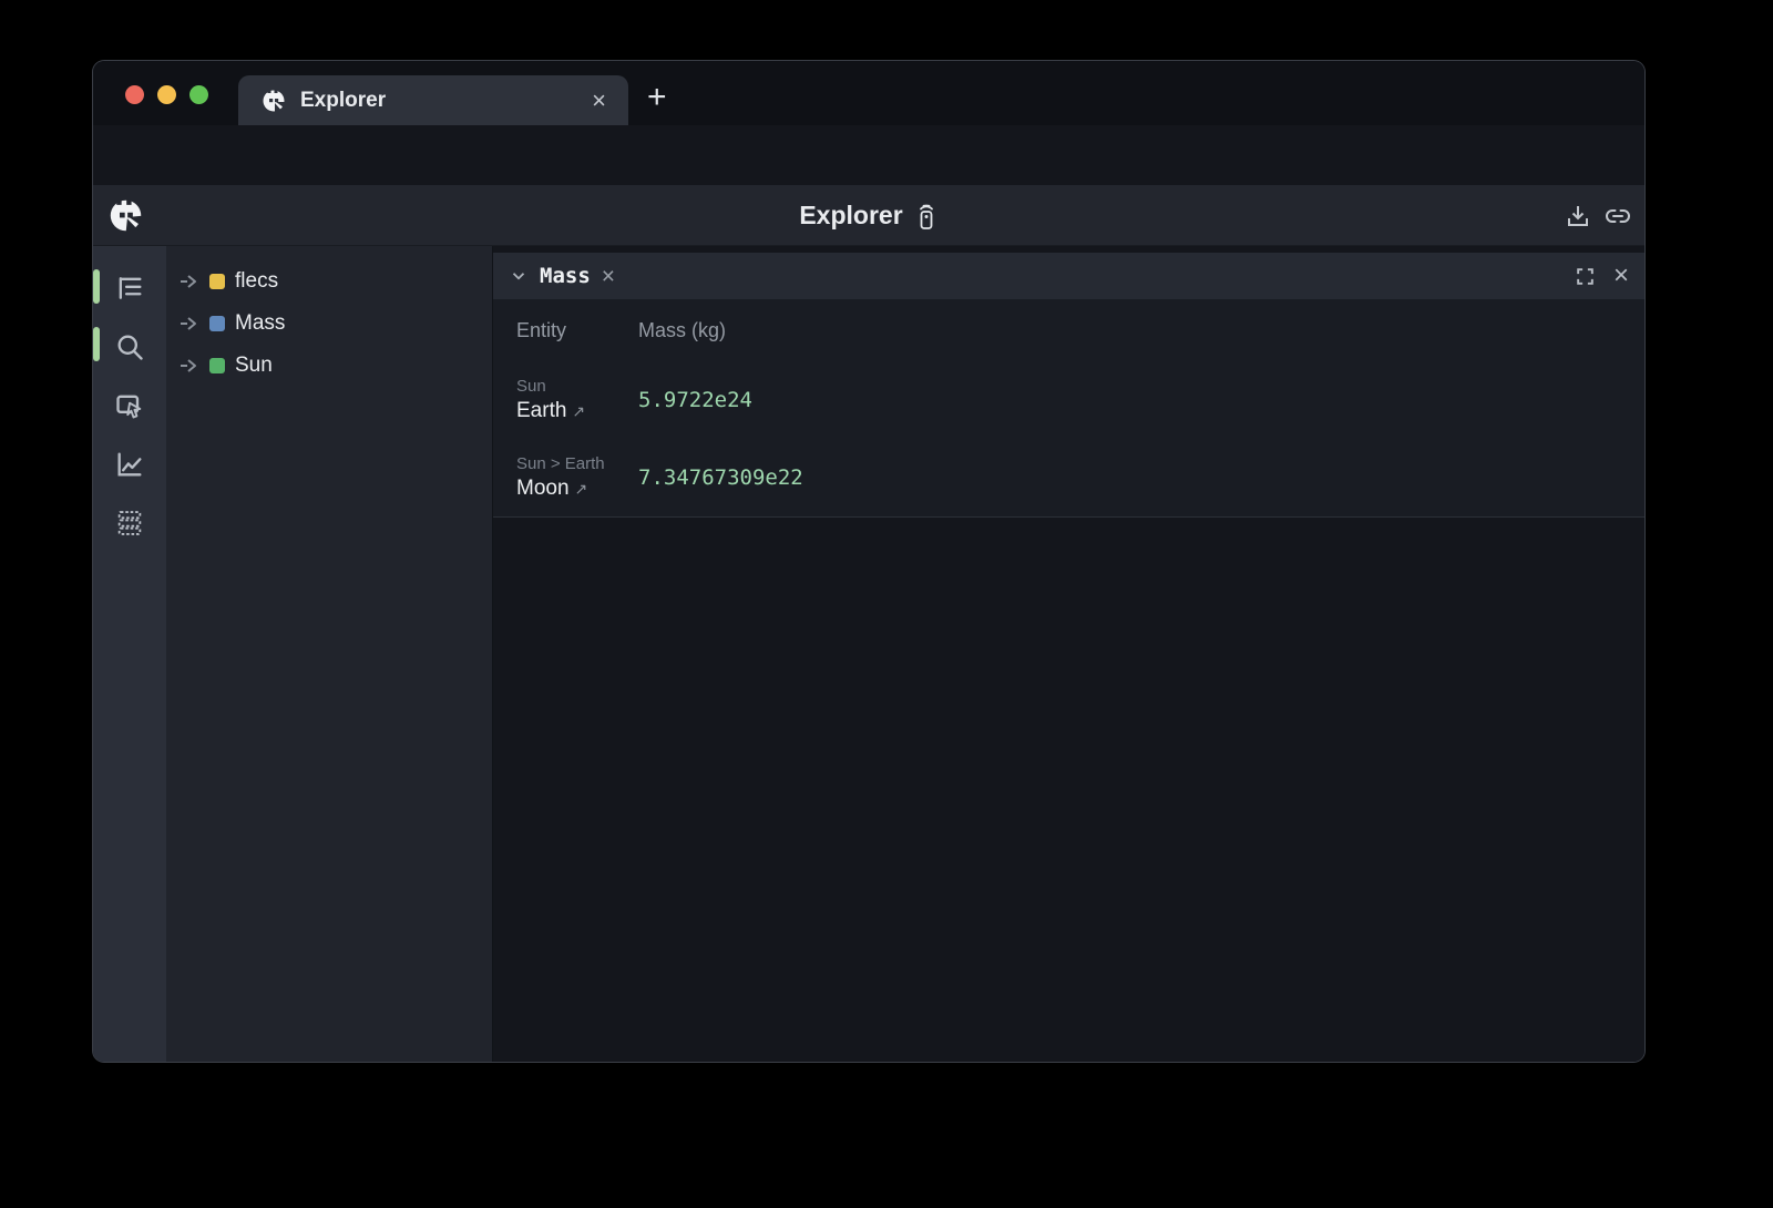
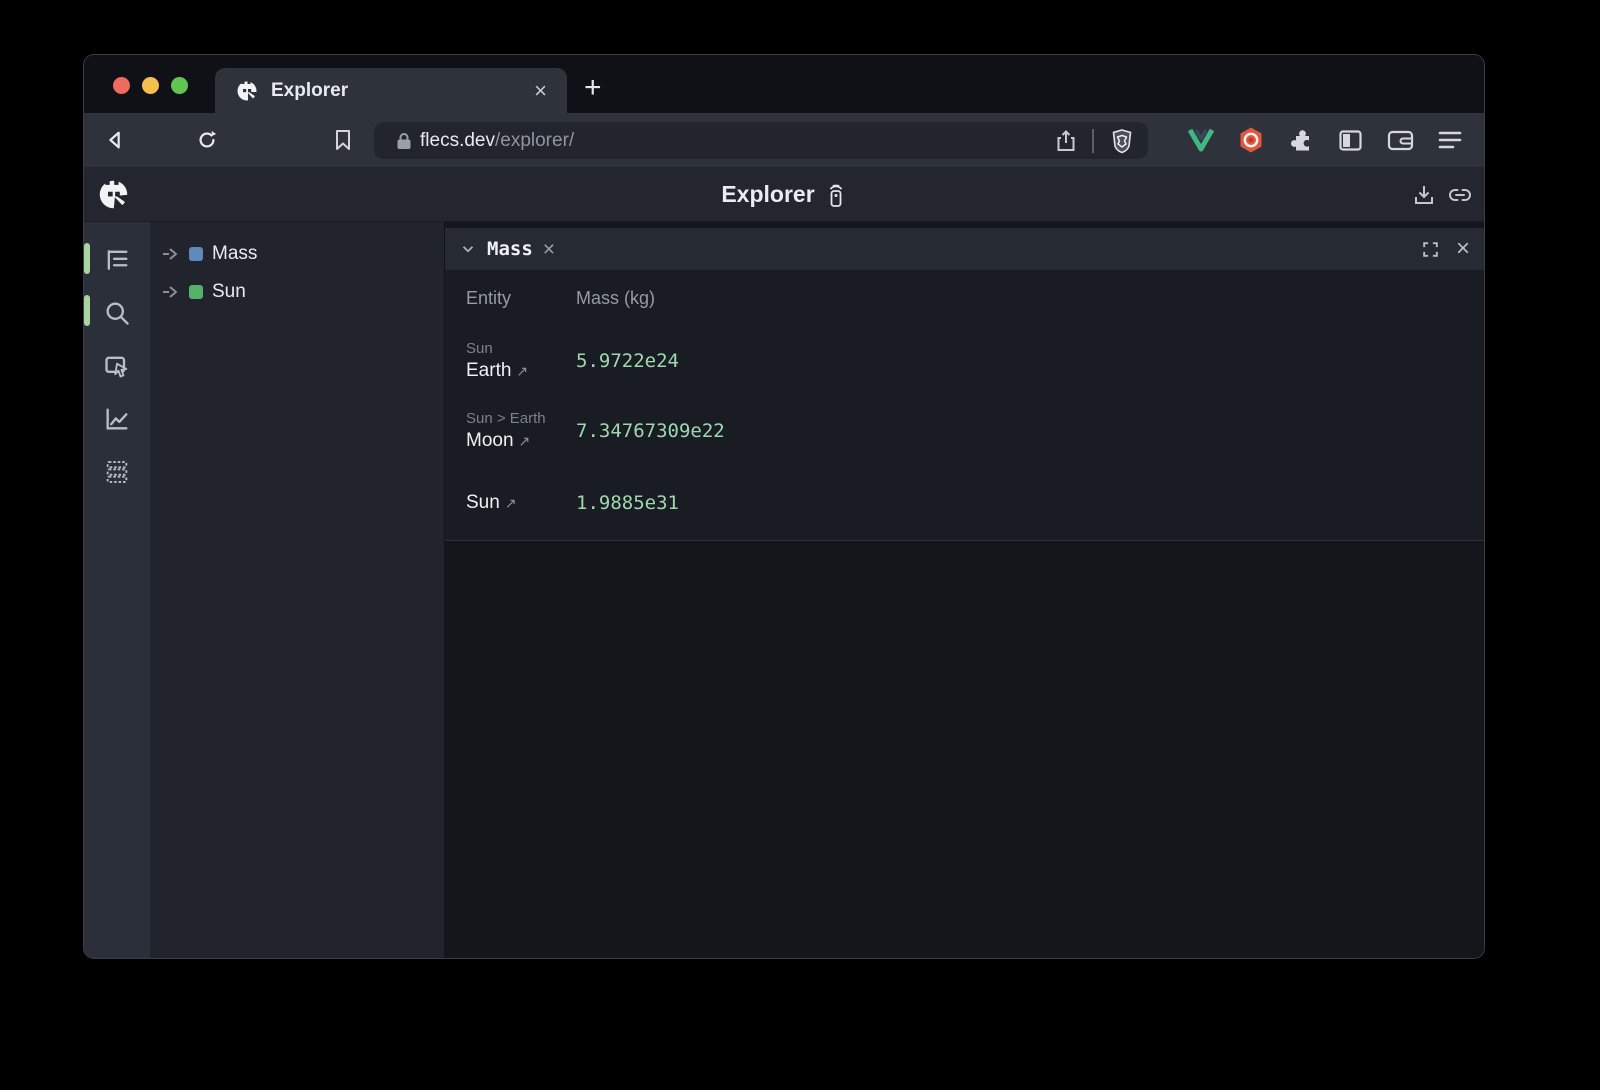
  Explorer
  ×
  +
+ flecs.dev/explorer/
  Explorer
- flecs
  Mass
  Sun
  Mass
  ×
  ×
  Entity
  Mass (kg)
  Sun
  Earth ↗
  5.9722e24
  Sun > Earth
  Moon ↗
  7.34767309e22
+ Sun ↗
+ 1.9885e31
